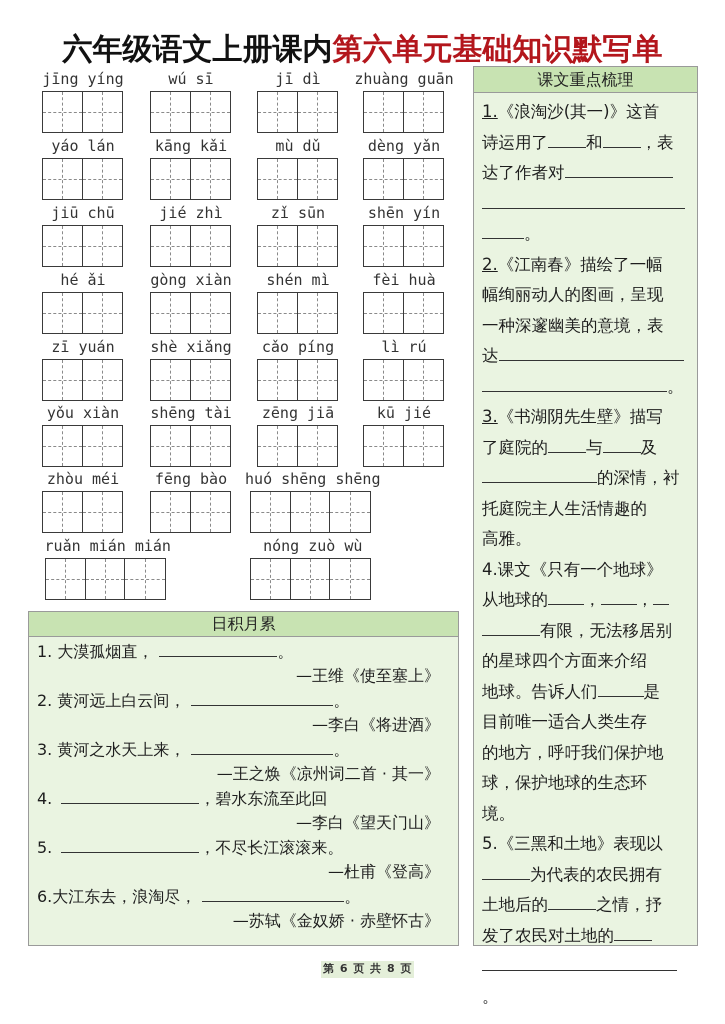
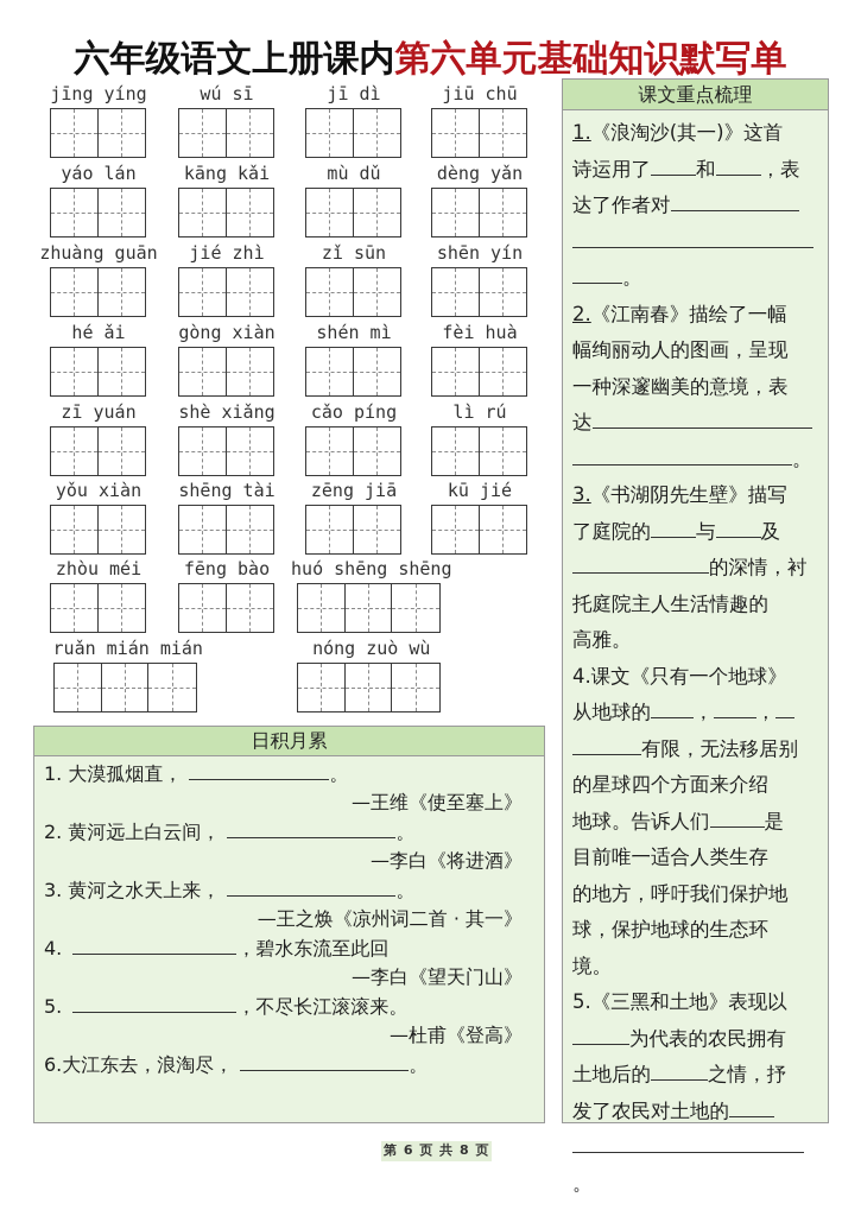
  六年级语文上册课内第六单元基础知识默写单
  jīng yíng
  wú sī
  jī dì
- zhuàng guān
+ jiū chū
  yáo lán
  kāng kǎi
  mù dǔ
  dèng yǎn
- jiū chū
+ zhuàng guān
  jié zhì
  zǐ sūn
  shēn yín
  hé ǎi
  gòng xiàn
  shén mì
  fèi huà
  zī yuán
  shè xiǎng
  cǎo píng
  lì rú
  yǒu xiàn
  shēng tài
  zēng jiā
  kū jié
  zhòu méi
  fēng bào
  huó shēng shēng
  ruǎn mián mián
  nóng zuò wù
  课文重点梳理
  1.《浪淘沙(其一)》这首
  诗运用了 和 ，表
  达了作者对
  。
  2.《江南春》描绘了一幅
  幅绚丽动人的图画，呈现
  一种深邃幽美的意境，表
  达
  。
  3.《书湖阴先生壁》描写
  了庭院的 与 及
  的深情，衬
  托庭院主人生活情趣的
  高雅。
  4.课文《只有一个地球》
  从地球的 ， ，
  有限，无法移居别
  的星球四个方面来介绍
  地球。告诉人们 是
  目前唯一适合人类生存
  的地方，呼吁我们保护地
  球，保护地球的生态环
  境。
  5.《三黑和土地》表现以
  为代表的农民拥有
  土地后的 之情，抒
  发了农民对土地的
  。
  日积月累
  1. 大漠孤烟直， 。
  —王维《使至塞上》
  2. 黄河远上白云间， 。
  —李白《将进酒》
  3. 黄河之水天上来， 。
  —王之焕《凉州词二首 · 其一》
  4. ，碧水东流至此回
  —李白《望天门山》
  5. ，不尽长江滚滚来。
  —杜甫《登高》
  6.大江东去，浪淘尽， 。
- —苏轼《金奴娇 · 赤壁怀古》
  第 6 页 共 8 页
